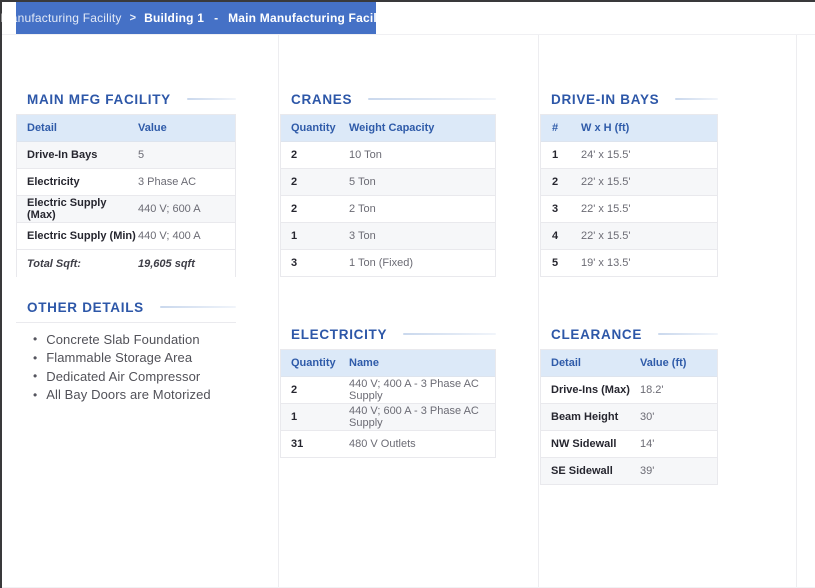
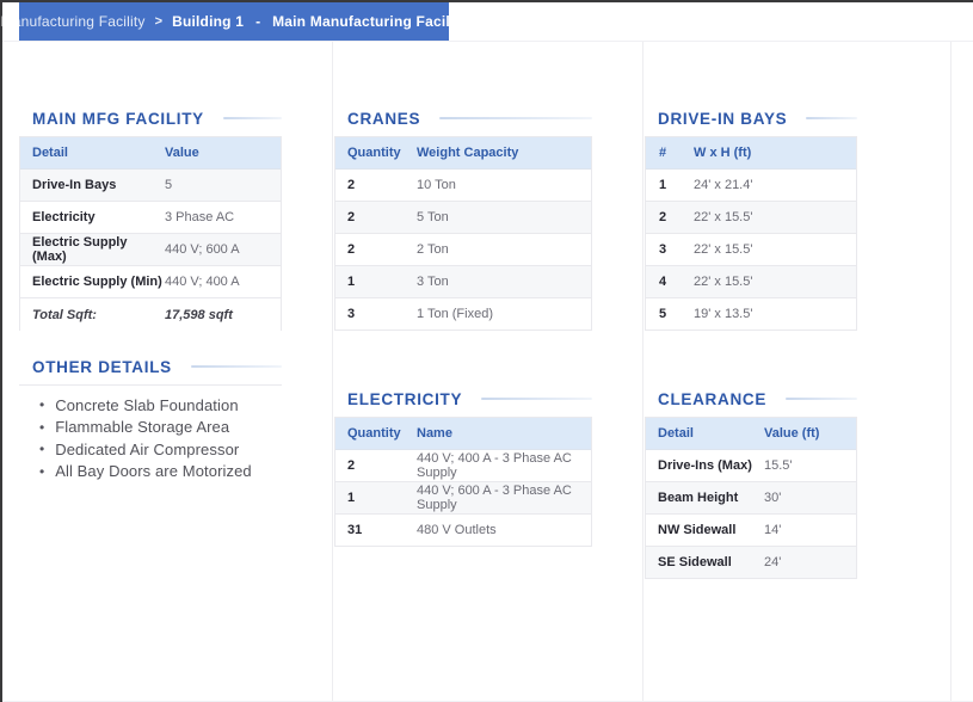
  Manufacturing Facility
  >
  Building 1
  -
  Main Manufacturing Facility
  MAIN MFG FACILITY
  Detail
  Value
  Drive-In Bays
  5
  Electricity
  3 Phase AC
  Electric Supply (Max)
  440 V; 600 A
  Electric Supply (Min)
  440 V; 400 A
  Total Sqft:
- 19,605 sqft
+ 17,598 sqft
  OTHER DETAILS
  •
  Concrete Slab Foundation
  •
  Flammable Storage Area
  •
  Dedicated Air Compressor
  •
  All Bay Doors are Motorized
  CRANES
  Quantity
  Weight Capacity
  2
  10 Ton
  2
  5 Ton
  2
  2 Ton
  1
  3 Ton
  3
  1 Ton (Fixed)
  ELECTRICITY
  Quantity
  Name
  2
  440 V; 400 A - 3 Phase AC Supply
  1
  440 V; 600 A - 3 Phase AC Supply
  31
  480 V Outlets
  DRIVE-IN BAYS
  #
  W x H (ft)
  1
- 24' x 15.5'
+ 24' x 21.4'
  2
  22' x 15.5'
  3
  22' x 15.5'
  4
  22' x 15.5'
  5
  19' x 13.5'
  CLEARANCE
  Detail
  Value (ft)
  Drive-Ins (Max)
- 18.2'
+ 15.5'
  Beam Height
  30'
  NW Sidewall
  14'
  SE Sidewall
- 39'
+ 24'
